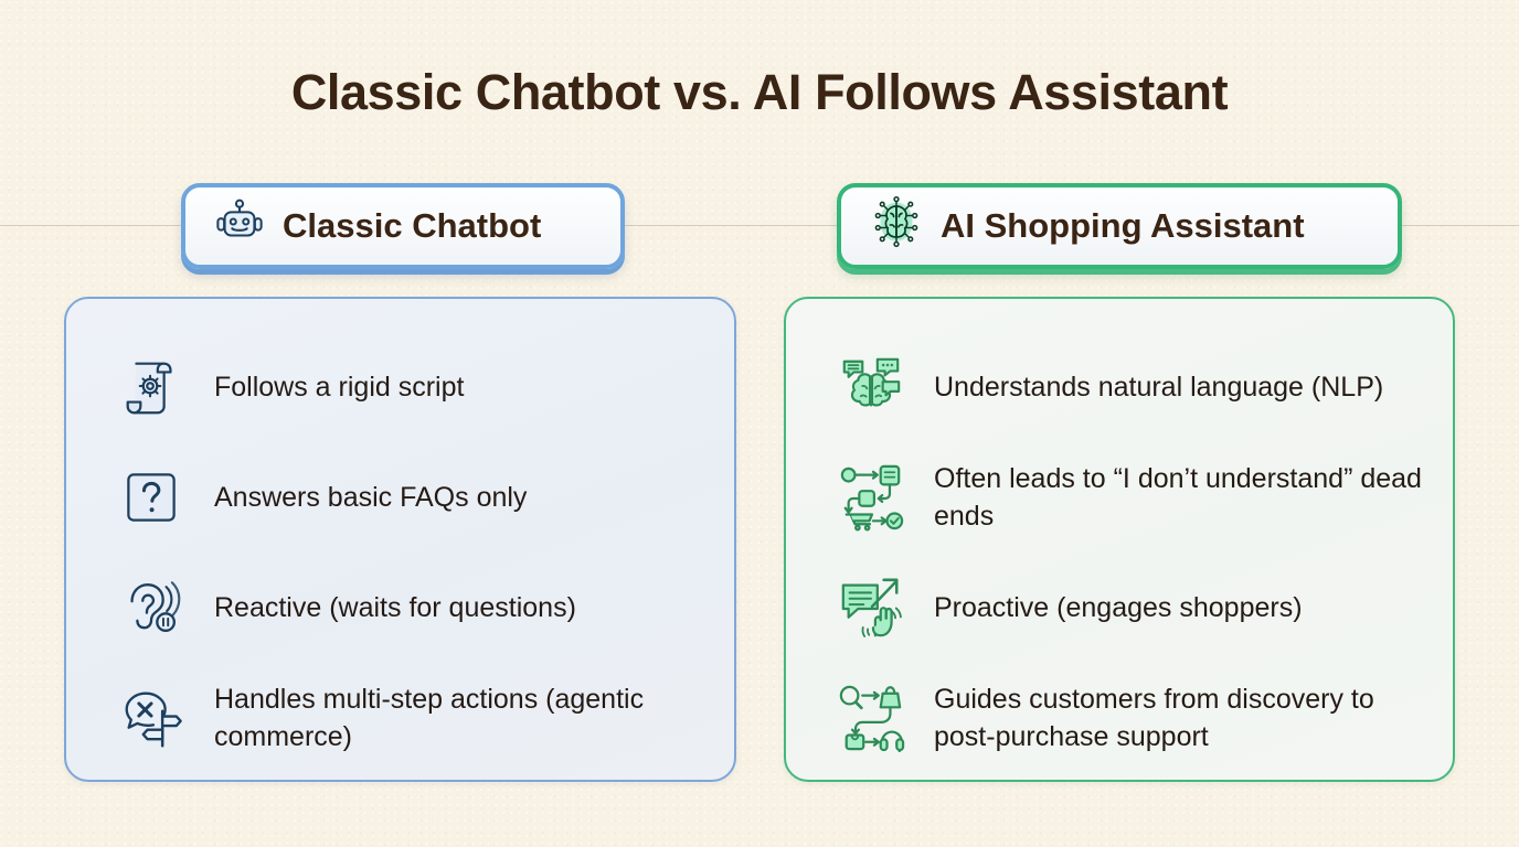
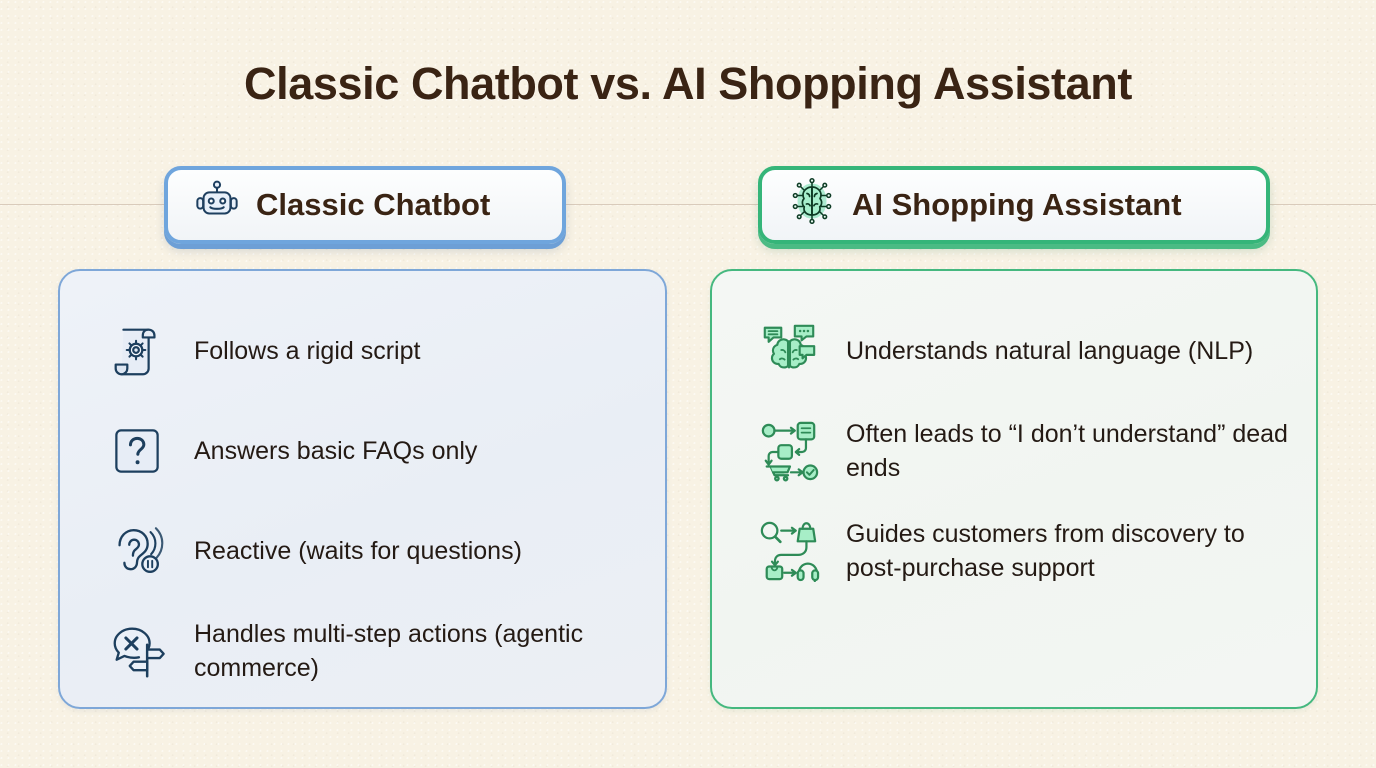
- Classic Chatbot vs. AI Follows Assistant
+ Classic Chatbot vs. AI Shopping Assistant
  Classic Chatbot
  AI Shopping Assistant
  Follows a rigid script
  Answers basic FAQs only
  Reactive (waits for questions)
  Handles multi-step actions (agentic commerce)
  Understands natural language (NLP)
  Often leads to “I don’t understand” dead ends
- Proactive (engages shoppers)
  Guides customers from discovery to post-purchase support
